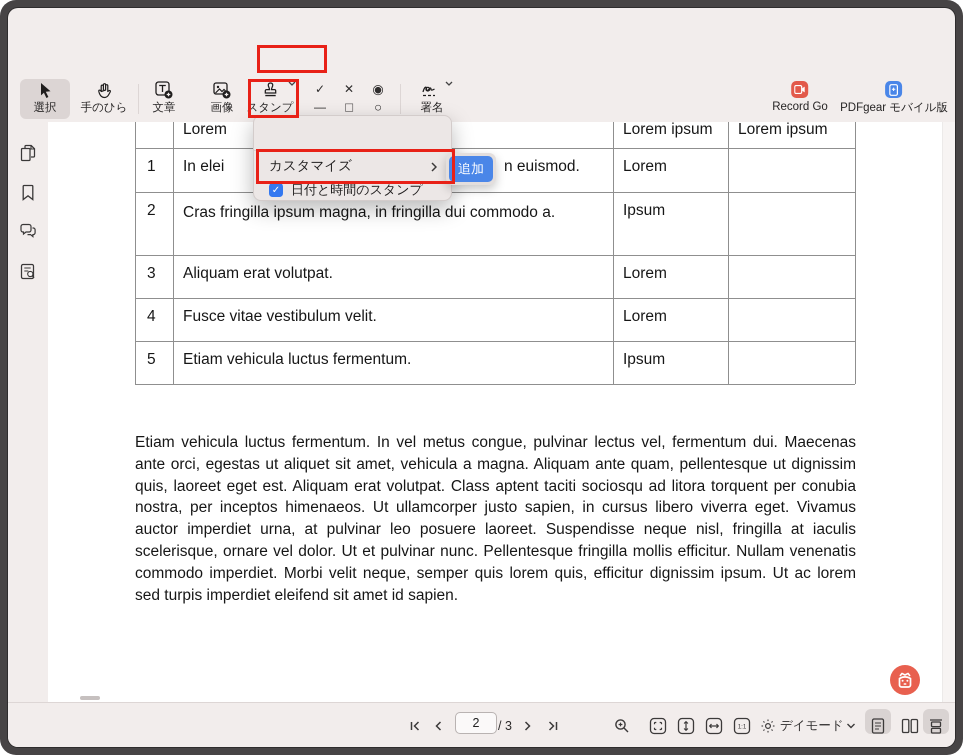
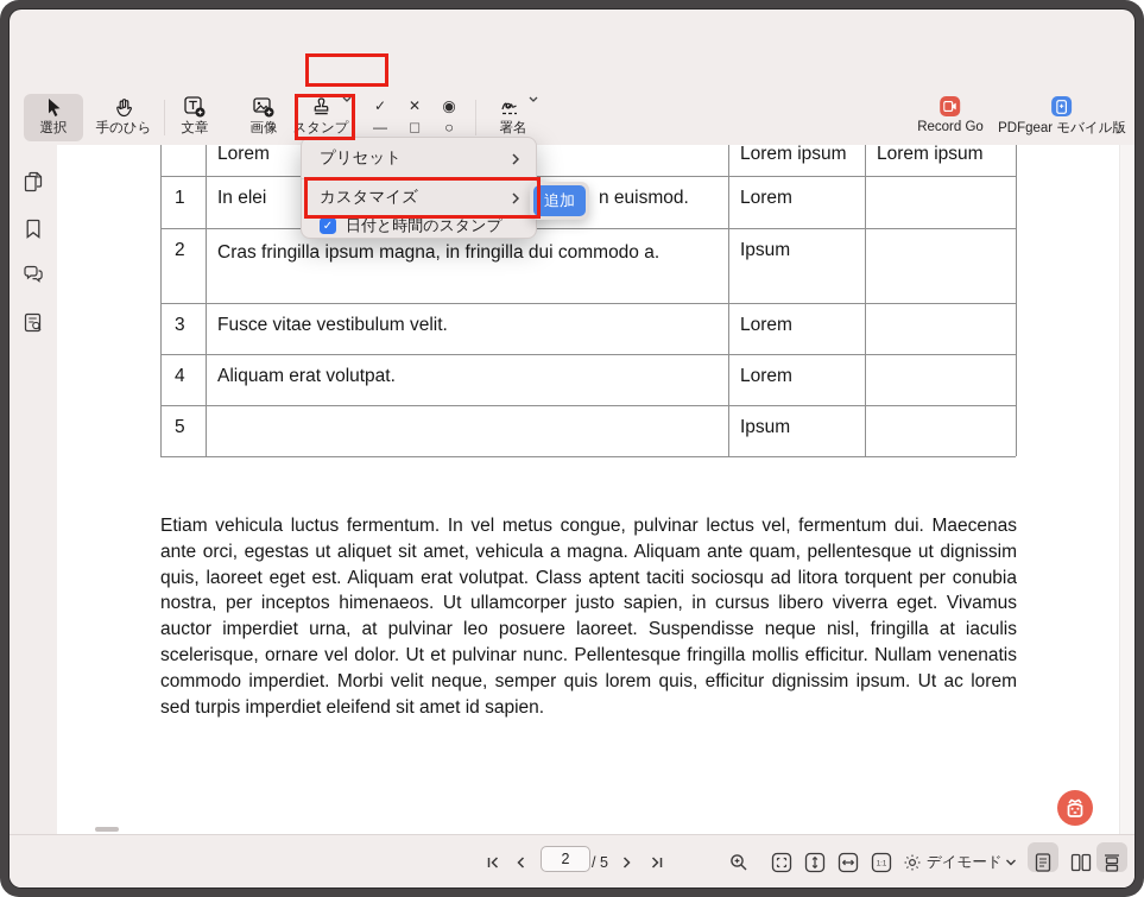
  選択
  手のひら
  文章
  画像
  スタンプ
  ✓
  ✕
  ◉
  —
  □
  ○
  署名
  Record Go
  PDFgear モバイル版
  Lorem
  Lorem ipsum
  Lorem ipsum
  1
  In elei
  n euismod.
  Lorem
  2
  Cras fringilla ipsum magna, in fringilla dui commodo a.
  Ipsum
  3
- Aliquam erat volutpat.
+ Fusce vitae vestibulum velit.
  Lorem
  4
- Fusce vitae vestibulum velit.
+ Aliquam erat volutpat.
  Lorem
  5
- Etiam vehicula luctus fermentum.
  Ipsum
  Etiam vehicula luctus fermentum. In vel metus congue, pulvinar lectus vel, fermentum dui. Maecenas ante orci, egestas ut aliquet sit amet, vehicula a magna. Aliquam ante quam, pellentesque ut dignissim quis, laoreet eget est. Aliquam erat volutpat. Class aptent taciti sociosqu ad litora torquent per conubia nostra, per inceptos himenaeos. Ut ullamcorper justo sapien, in cursus libero viverra eget. Vivamus auctor imperdiet urna, at pulvinar leo posuere laoreet. Suspendisse neque nisl, fringilla at iaculis scelerisque, ornare vel dolor. Ut et pulvinar nunc. Pellentesque fringilla mollis efficitur. Nullam venenatis commodo imperdiet. Morbi velit neque, semper quis lorem quis, efficitur dignissim ipsum. Ut ac lorem sed turpis imperdiet eleifend sit amet id sapien.
+ プリセット
  カスタマイズ
  ✓
  日付と時間のスタンプ
  追加
  2
- / 3
+ / 5
  デイモード
